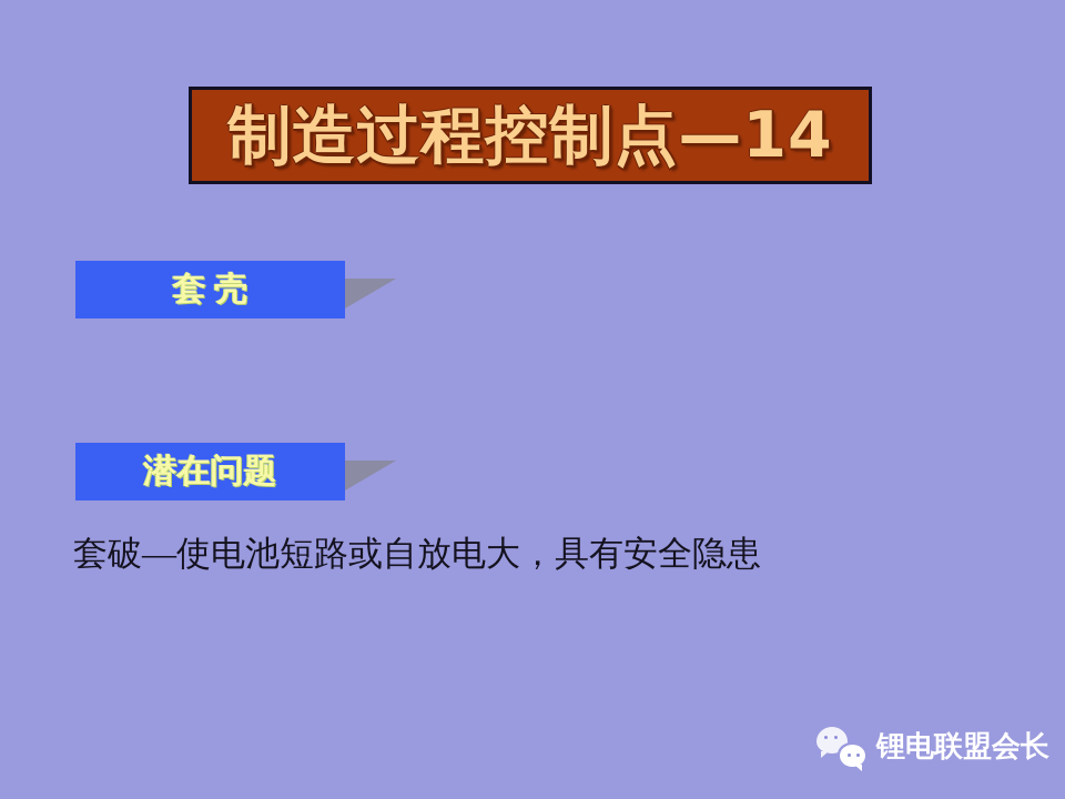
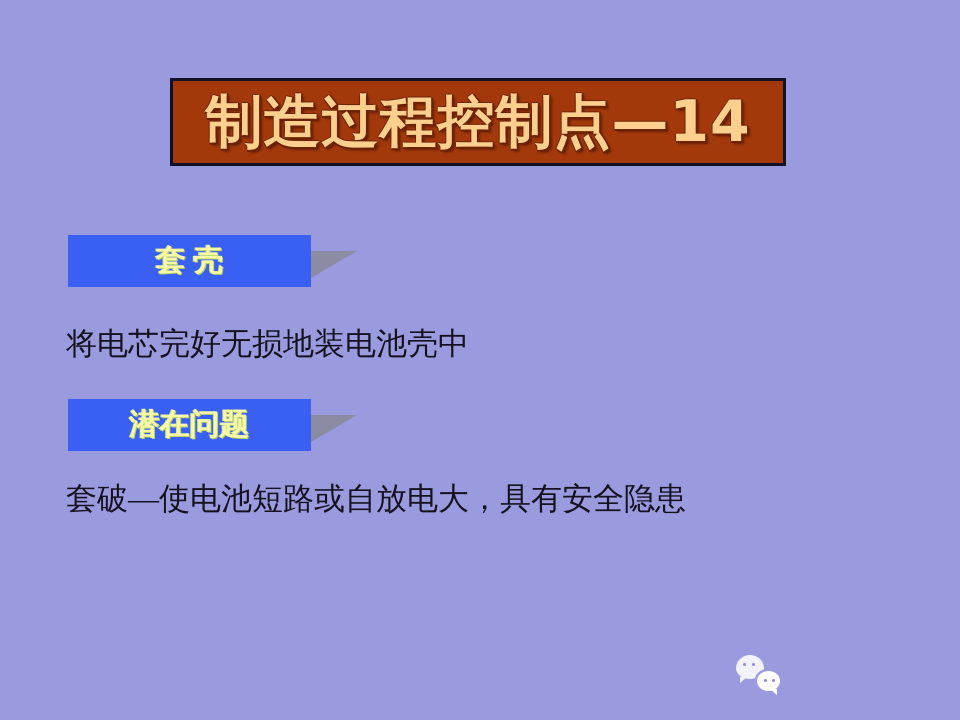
  制造过程控制点—14
  套 壳
+ 将电芯完好无损地装电池壳中
  潜在问题
  套破—使电池短路或自放电大，具有安全隐患
- 锂电联盟会长
